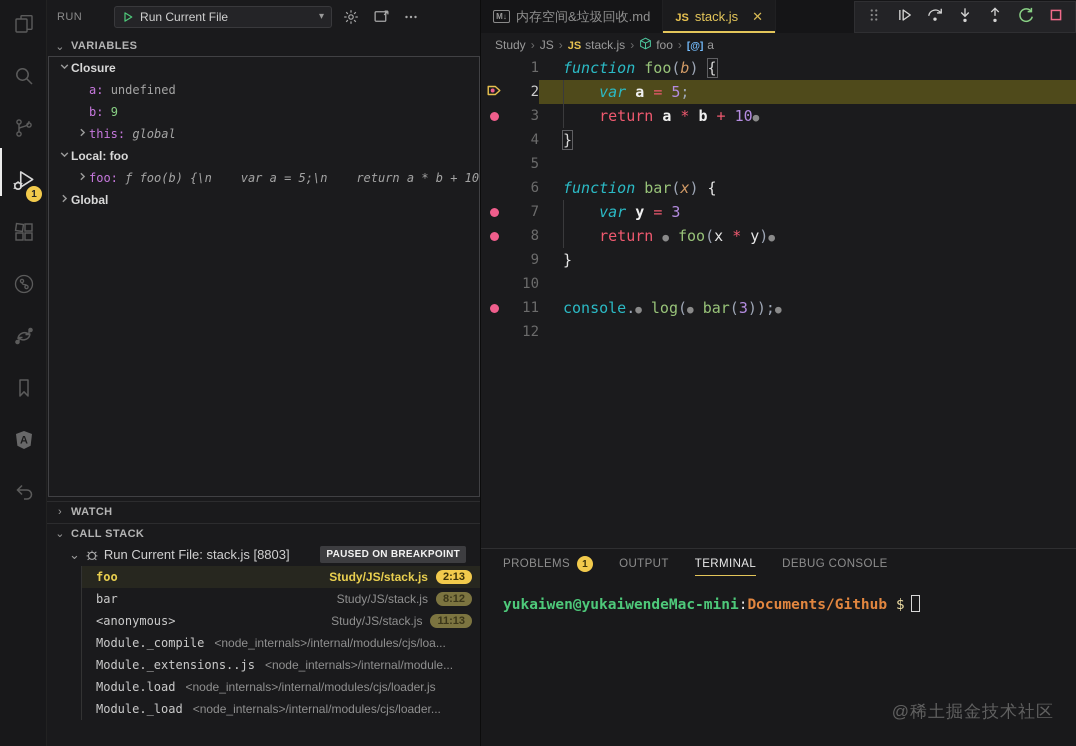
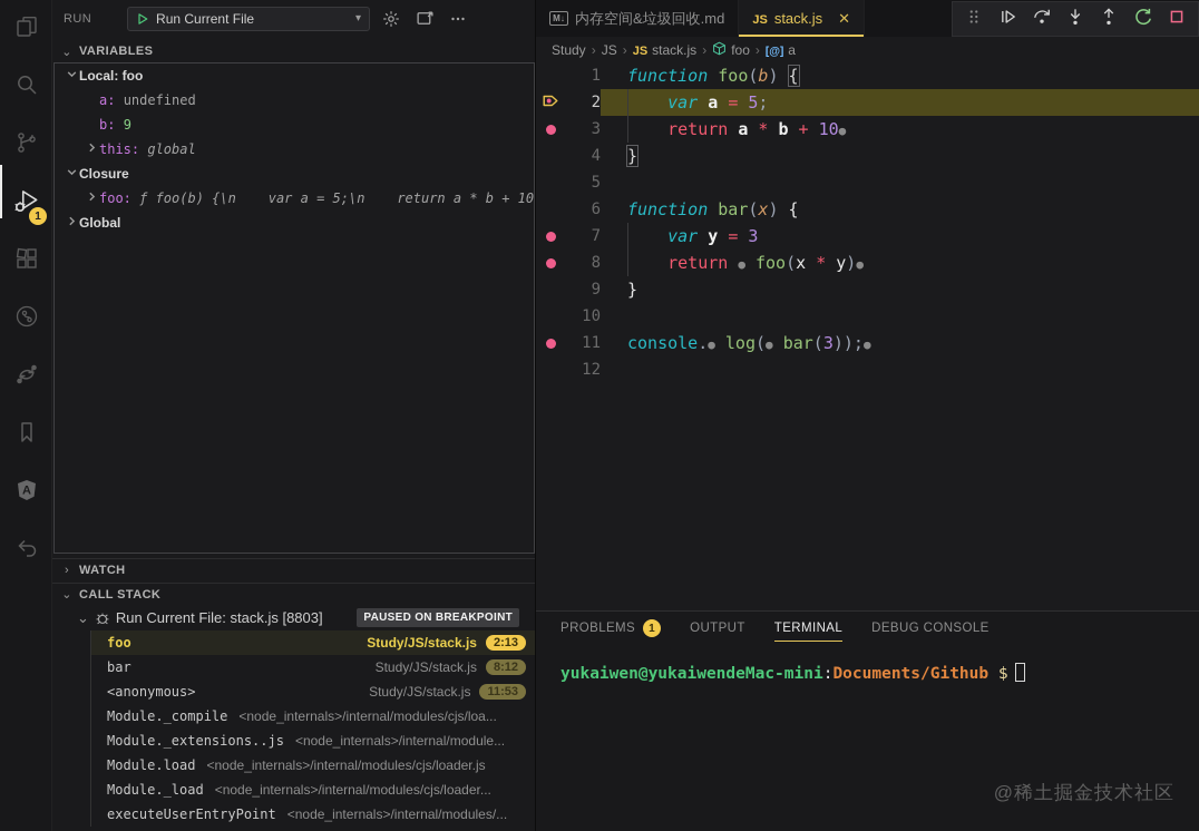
  1
  A
  RUN
  Run Current File
  ▾
  ⌄
  VARIABLES
- Closure
+ Local: foo
  a:
  undefined
  b:
  9
  this:
  global
- Local: foo
+ Closure
  foo:
  ƒ foo(b) {\n var a = 5;\n return a * b + 10
  Global
  ›
  WATCH
  ⌄
  CALL STACK
  ⌄
  Run Current File: stack.js [8803]
  PAUSED ON BREAKPOINT
  foo
  Study/JS/stack.js
  2:13
  bar
  Study/JS/stack.js
  8:12
  <anonymous>
  Study/JS/stack.js
- 11:13
+ 11:53
  Module._compile
  <node_internals>/internal/modules/cjs/loa...
  Module._extensions..js
  <node_internals>/internal/module...
  Module.load
  <node_internals>/internal/modules/cjs/loader.js
  Module._load
  <node_internals>/internal/modules/cjs/loader...
+ executeUserEntryPoint
+ <node_internals>/internal/modules/...
  M↓
  内存空间&垃圾回收.md
  JS
  stack.js
  ✕
  Study
  ›
  JS
  ›
  JS
  stack.js
  ›
  foo
  ›
  [@]
  a
  1
  function foo(b) {
  2
  var a = 5;
  3
  return a * b + 10●
  4
  }
  5
  6
  function bar(x) {
  7
  var y = 3
  8
  return ● foo(x * y)●
  9
  }
  10
  11
  console.● log(● bar(3));●
  12
  PROBLEMS
  1
  OUTPUT
  TERMINAL
  DEBUG CONSOLE
  yukaiwen@yukaiwendeMac-mini:Documents/Github $
  @稀土掘金技术社区
